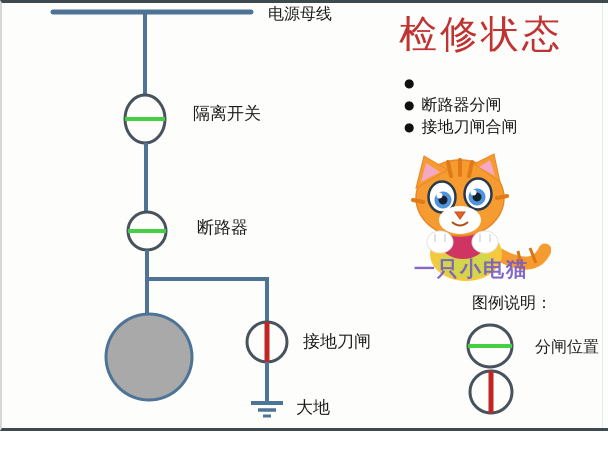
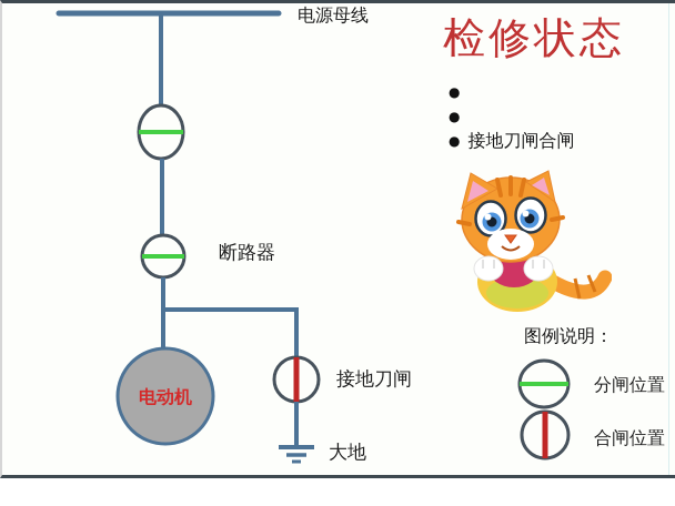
  电源母线
- 隔离开关
  断路器
+ 电动机
  接地刀闸
  大地
  检修状态
  ●
  ●
- 断路器分闸
  ●
  接地刀闸合闸
- 一只小电猫
  图例说明：
  分闸位置
+ 合闸位置
